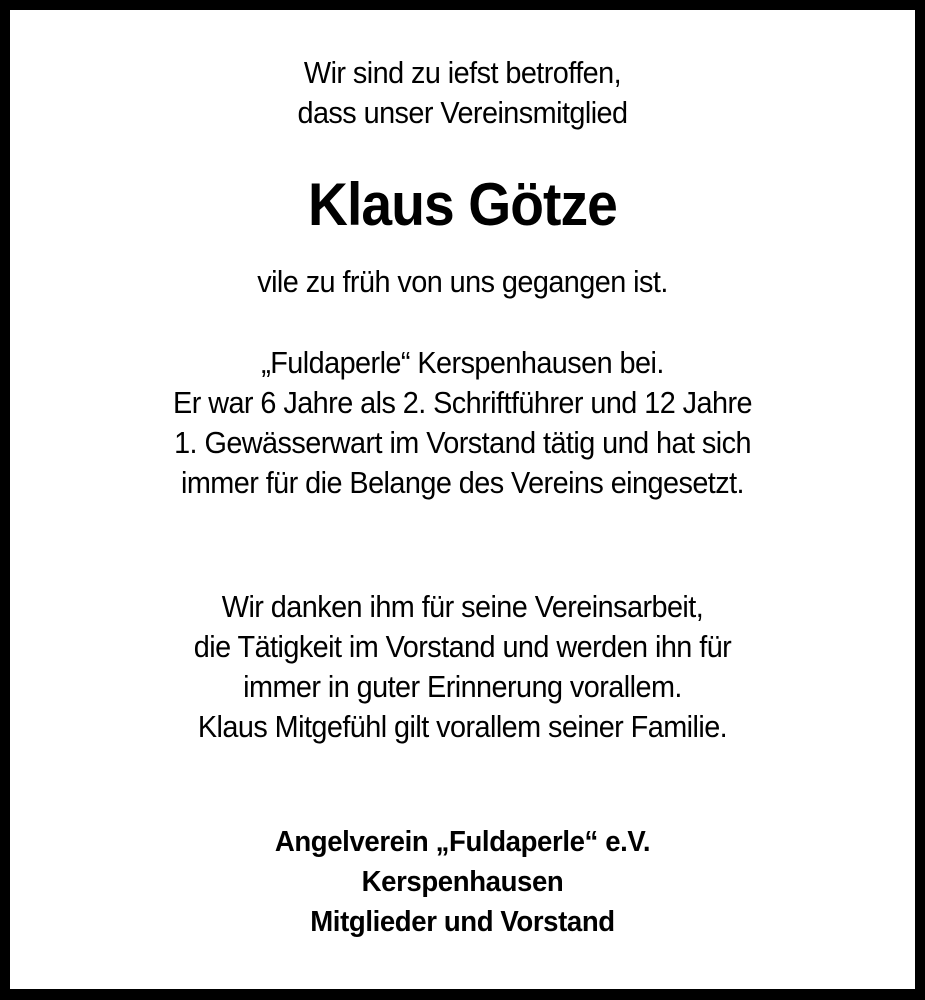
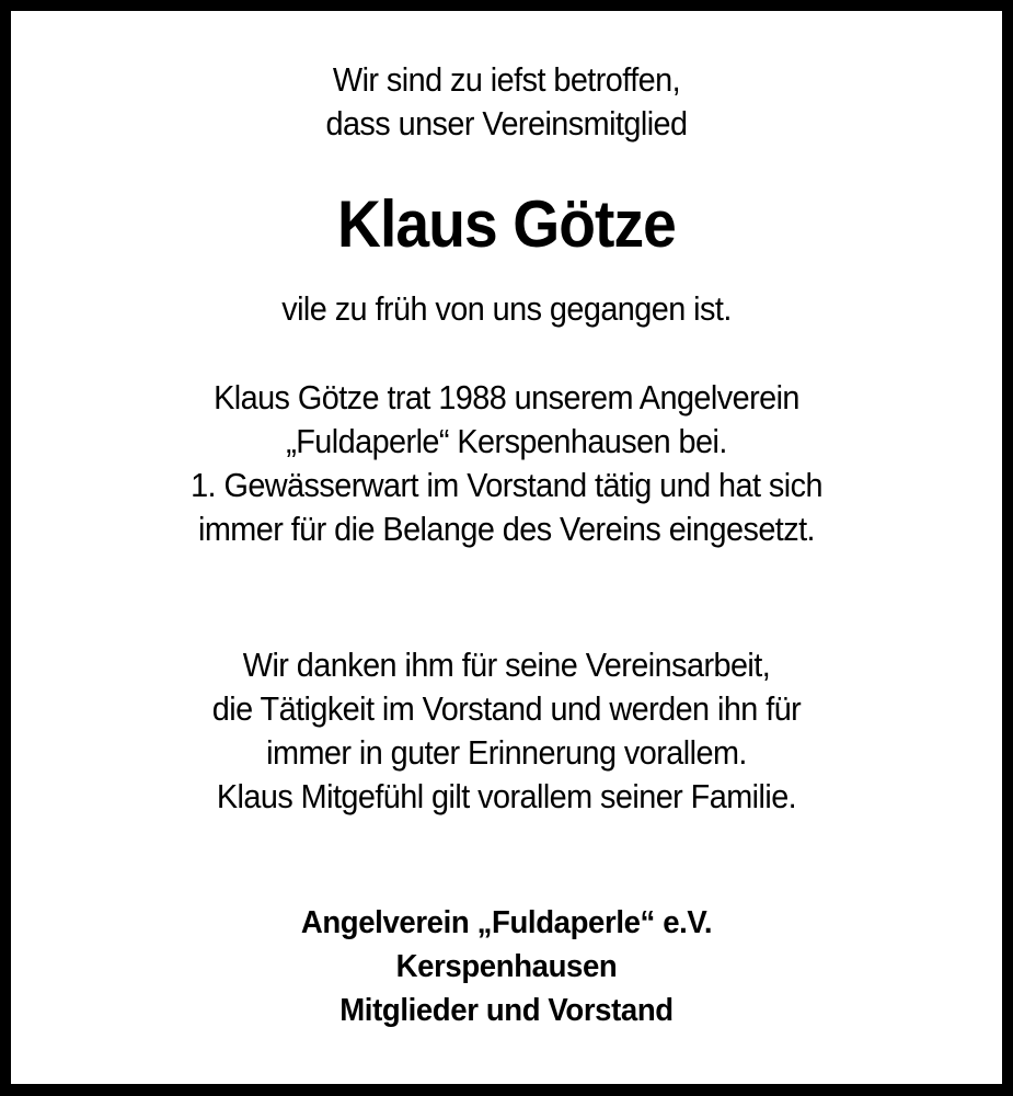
  Wir sind zu iefst betroffen,
  dass unser Vereinsmitglied
  Klaus Götze
  vile zu früh von uns gegangen ist.
+ Klaus Götze trat 1988 unserem Angelverein
  „Fuldaperle“ Kerspenhausen bei.
- Er war 6 Jahre als 2. Schriftführer und 12 Jahre
  1. Gewässerwart im Vorstand tätig und hat sich
  immer für die Belange des Vereins eingesetzt.
  Wir danken ihm für seine Vereinsarbeit,
  die Tätigkeit im Vorstand und werden ihn für
  immer in guter Erinnerung vorallem.
  Klaus Mitgefühl gilt vorallem seiner Familie.
  Angelverein „Fuldaperle“ e.V.
  Kerspenhausen
  Mitglieder und Vorstand
